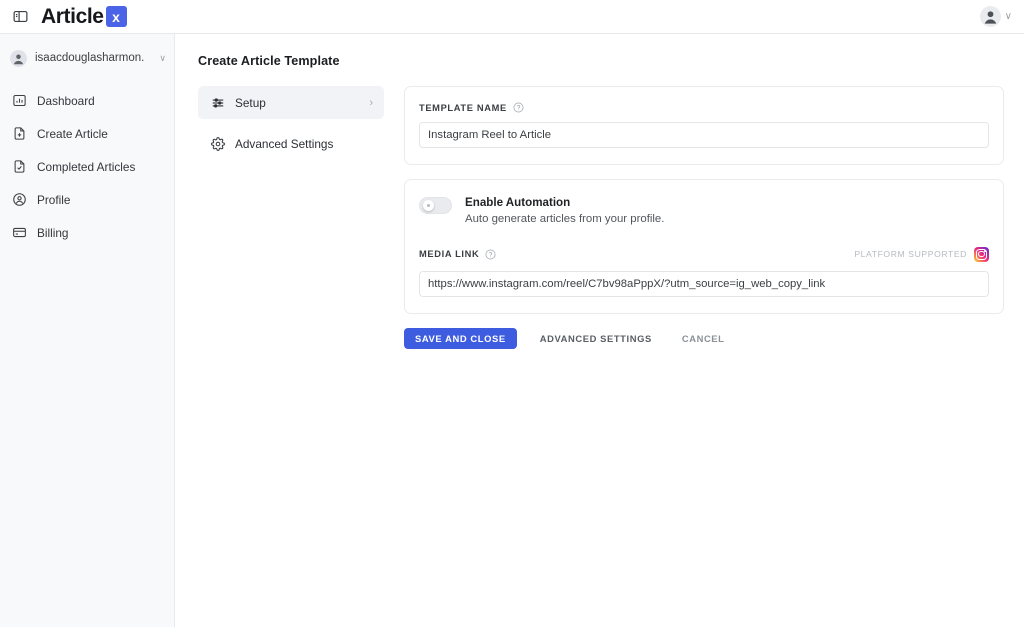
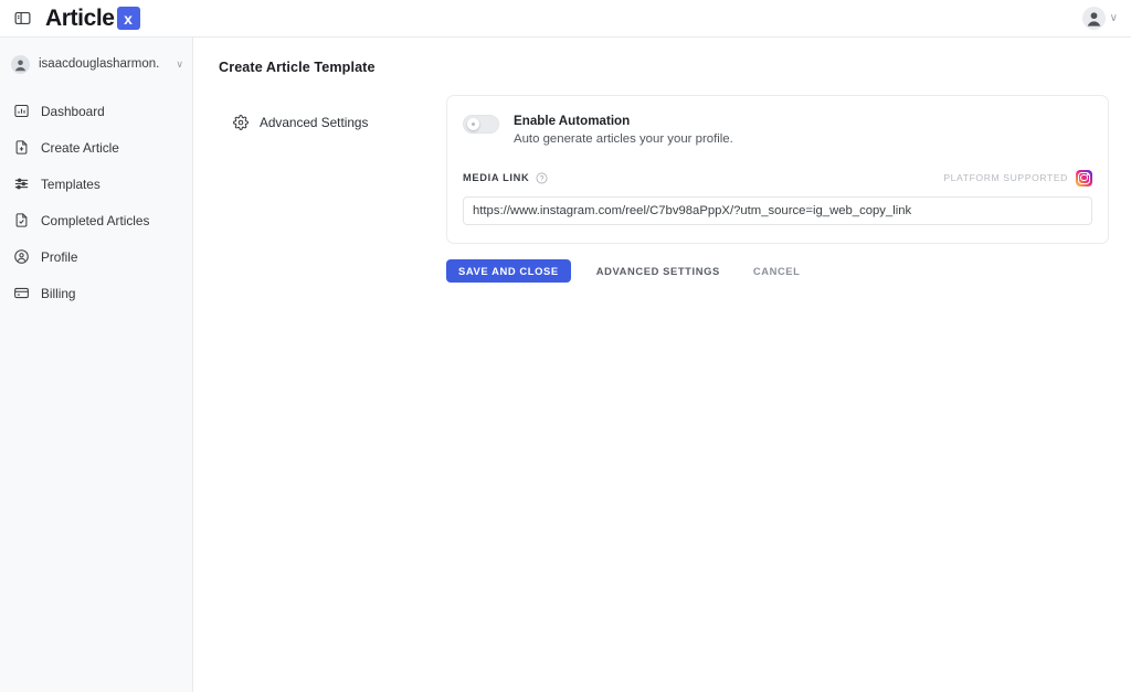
  Article
  x
  ∨
  isaacdouglasharmon.
  ∨
  Dashboard
  Create Article
+ Templates
  Completed Articles
  Profile
  Billing
  Create Article Template
- Setup
- ›
  Advanced Settings
- TEMPLATE NAME
- Instagram Reel to Article
  Enable Automation
- Auto generate articles from your profile.
+ Auto generate articles your your profile.
  MEDIA LINK
  PLATFORM SUPPORTED
  https://www.instagram.com/reel/C7bv98aPppX/?utm_source=ig_web_copy_link
  SAVE AND CLOSE
  ADVANCED SETTINGS
  CANCEL
